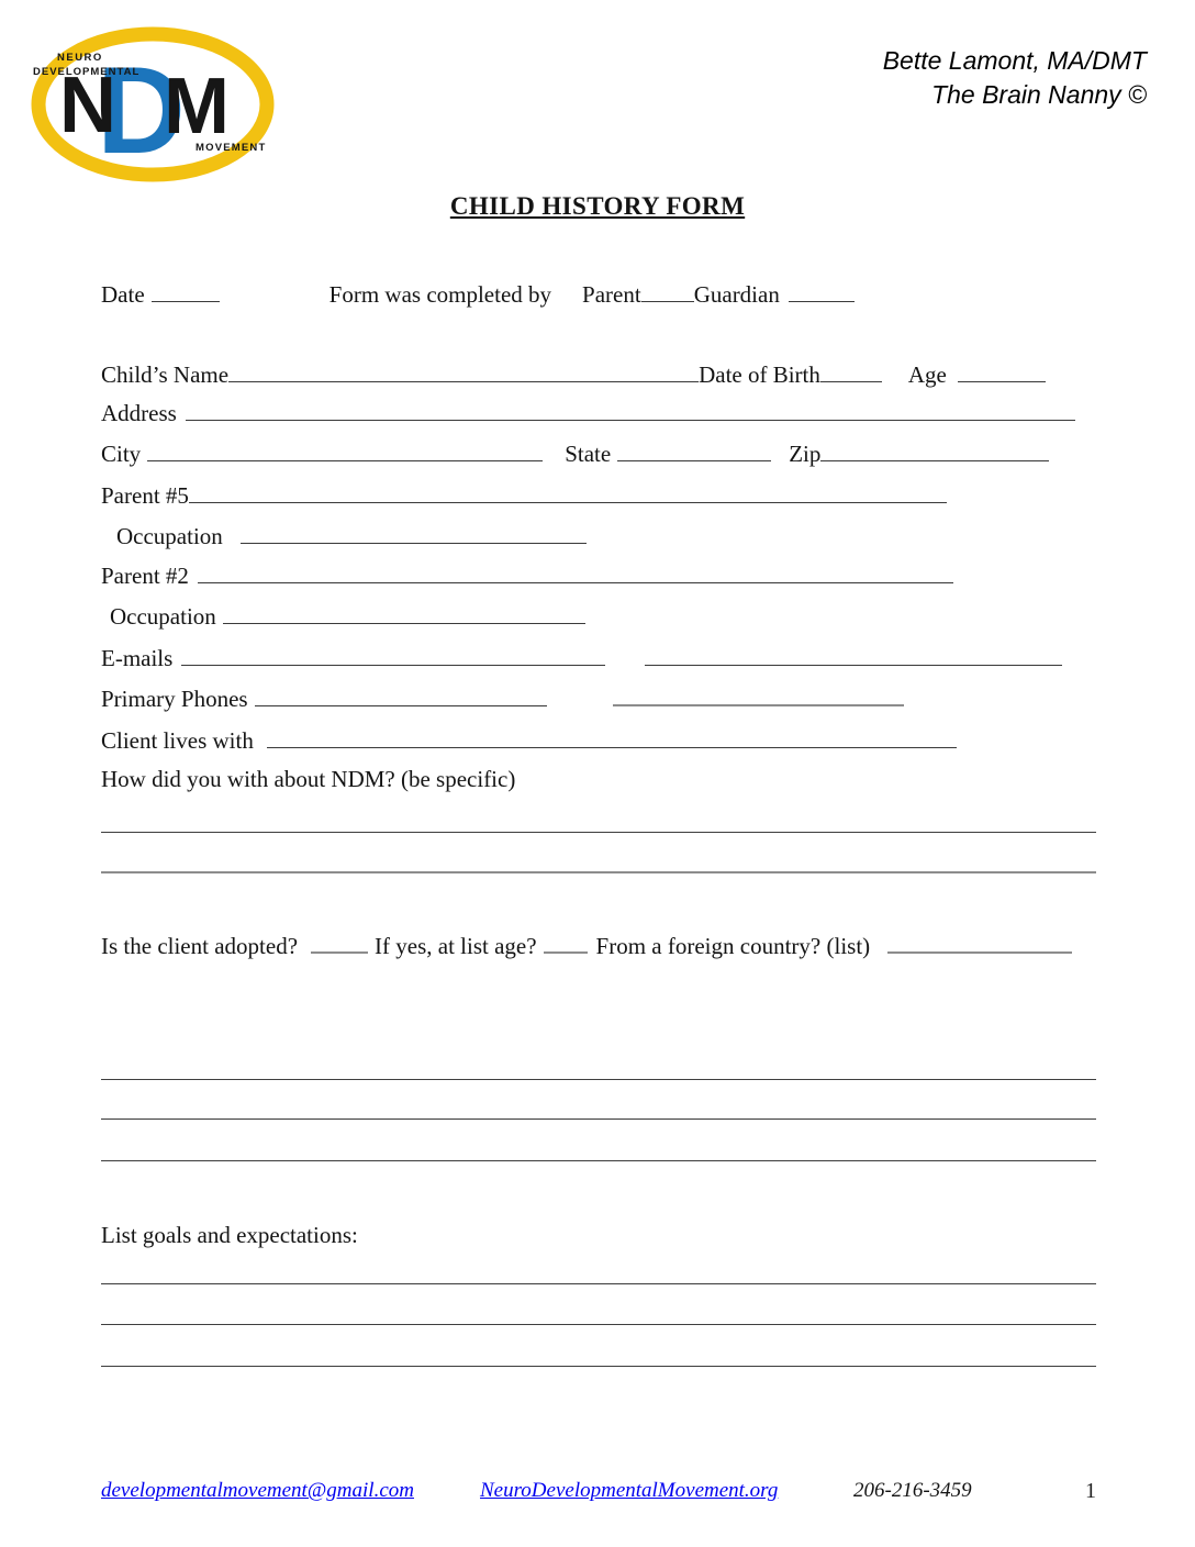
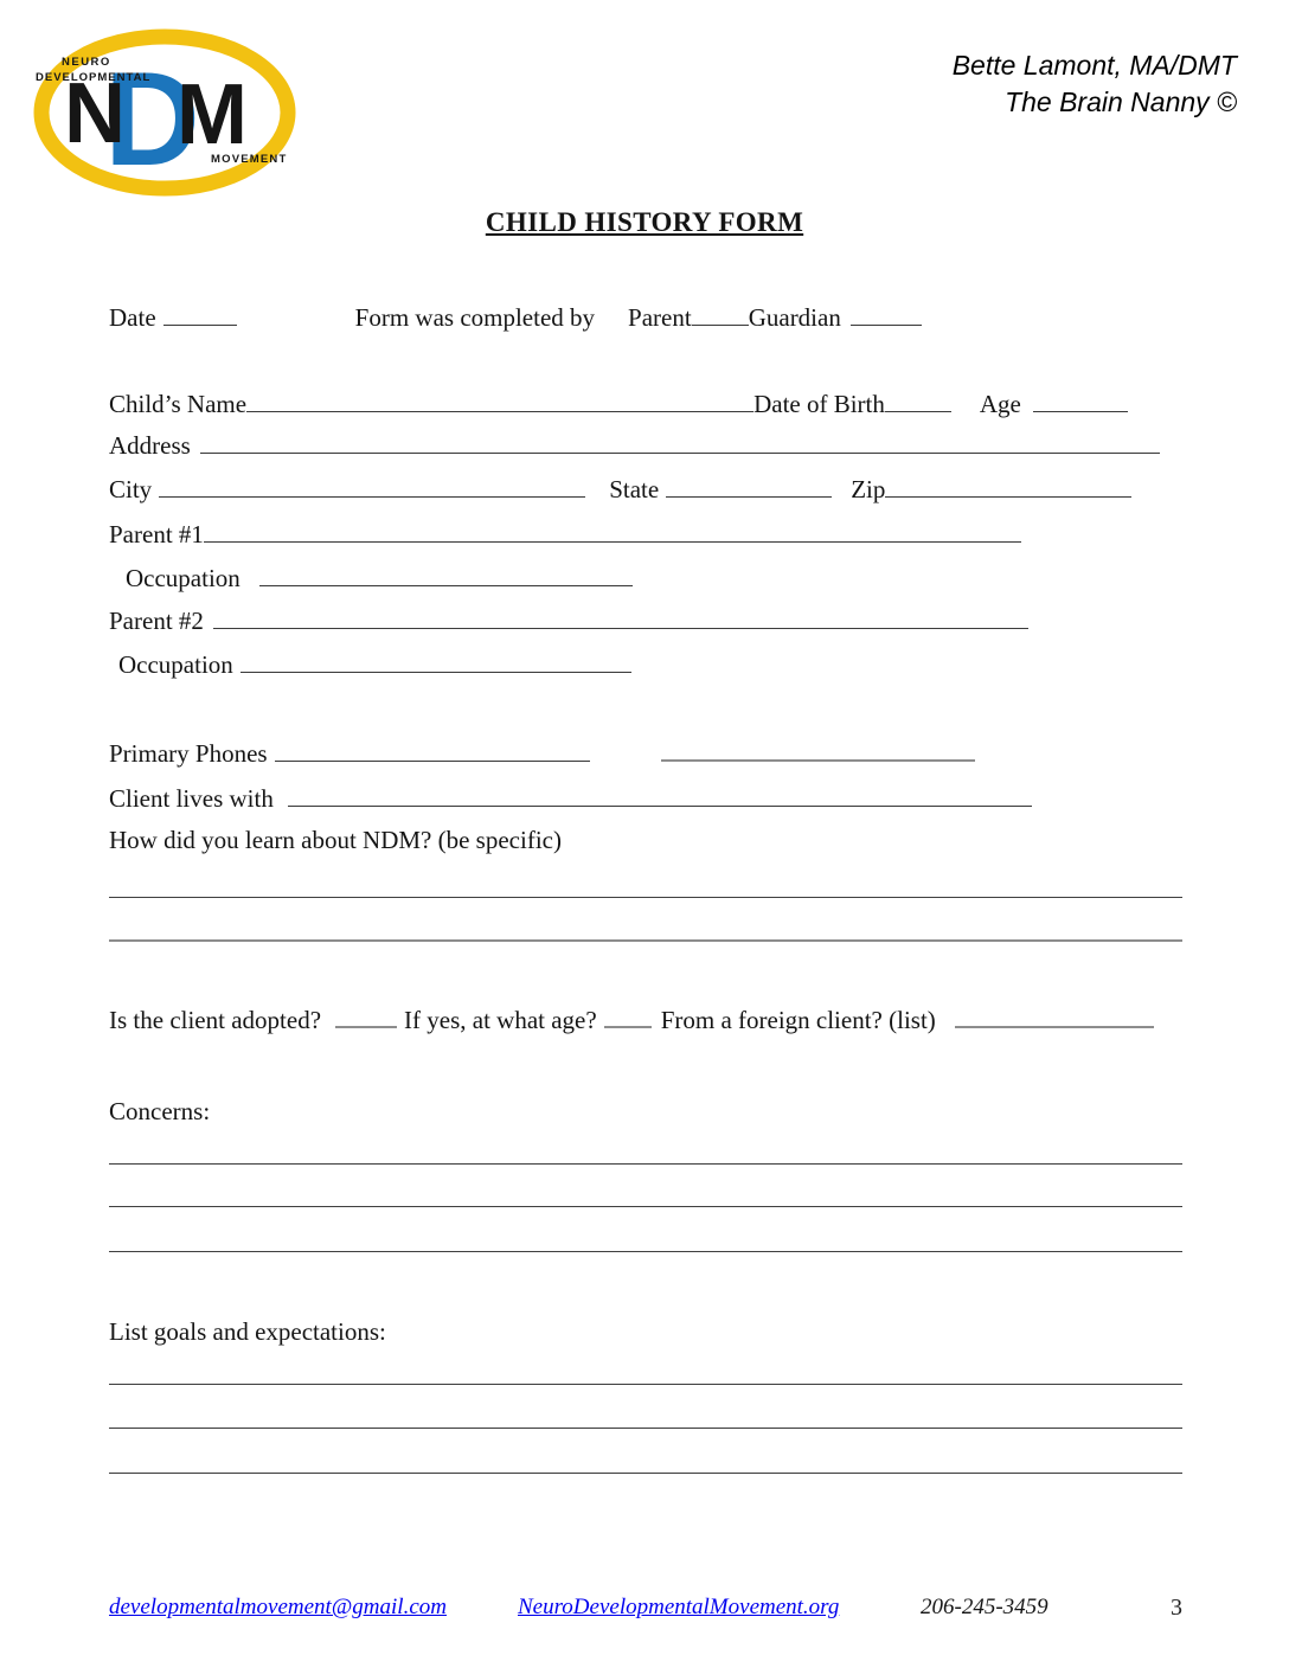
  D
  N
  M
  NEURO
  DEVELOPMENTAL
  MOVEMENT
  Bette Lamont, MA/DMT
  The Brain Nanny ©
  CHILD HISTORY FORM
  Date
  Form was completed by
  Parent
  Guardian
  Child’s Name
  Date of Birth
  Age
  Address
  City
  State
  Zip
- Parent #5
+ Parent #1
  Occupation
  Parent #2
  Occupation
- E-mails
  Primary Phones
  Client lives with
- How did you with about NDM? (be specific)
+ How did you learn about NDM? (be specific)
  Is the client adopted?
- If yes, at list age?
+ If yes, at what age?
- From a foreign country? (list)
+ From a foreign client? (list)
+ Concerns:
  List goals and expectations:
  developmentalmovement@gmail.com
  NeuroDevelopmentalMovement.org
- 206-216-3459
+ 206-245-3459
- 1
+ 3
